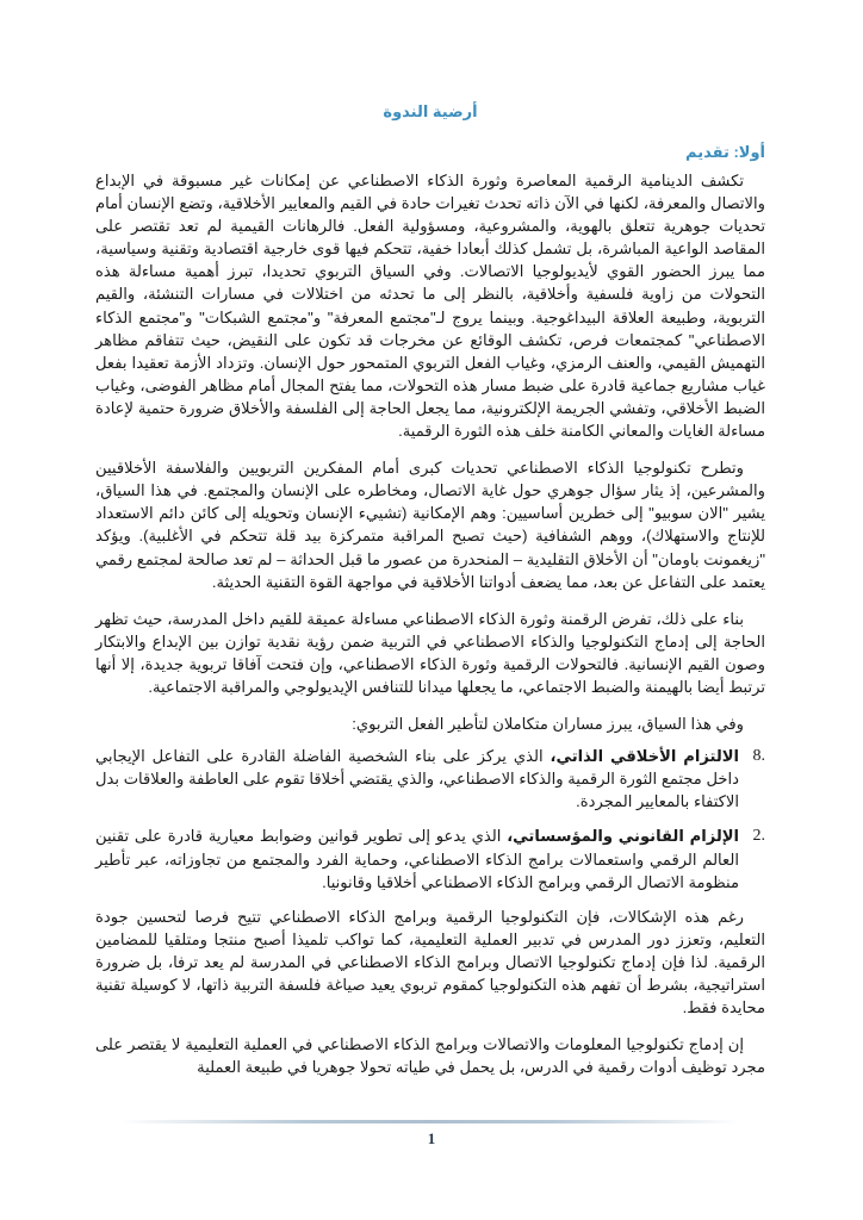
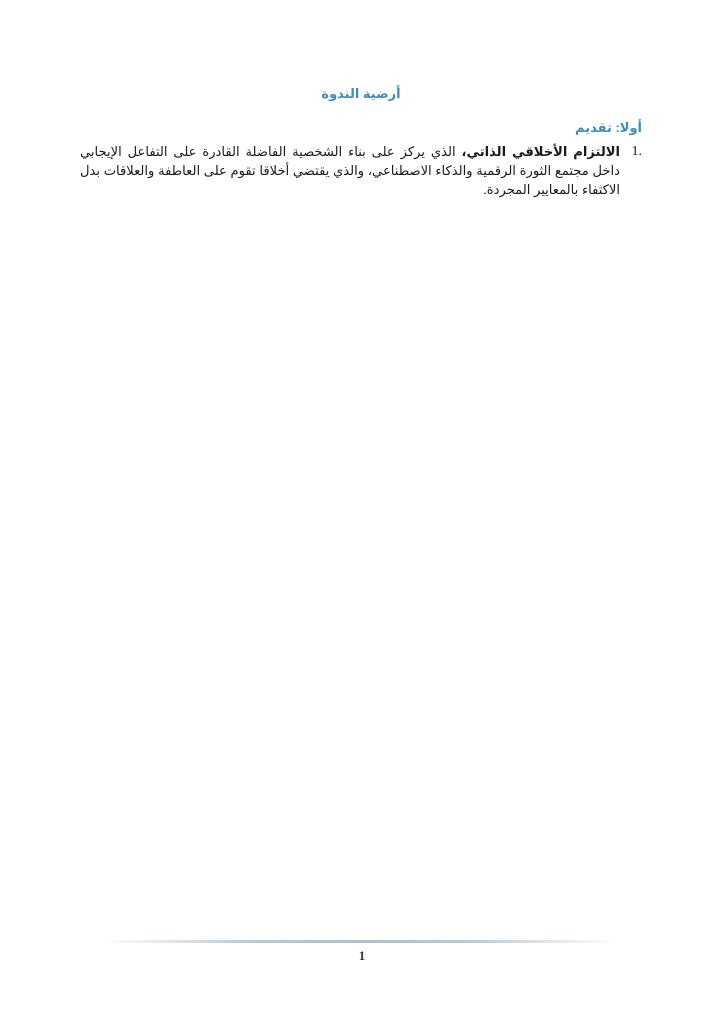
  أرضية الندوة
  أولا: تقديم
- تكشف الدينامية الرقمية المعاصرة وثورة الذكاء الاصطناعي عن إمكانات غير مسبوقة في الإبداع والاتصال والمعرفة، لكنها في الآن ذاته تحدث تغيرات حادة في القيم والمعايير الأخلاقية، وتضع الإنسان أمام تحديات جوهرية تتعلق بالهوية، والمشروعية، ومسؤولية الفعل. فالرهانات القيمية لم تعد تقتصر على المقاصد الواعية المباشرة، بل تشمل كذلك أبعادا خفية، تتحكم فيها قوى خارجية اقتصادية وتقنية وسياسية، مما يبرز الحضور القوي لأيديولوجيا الاتصالات. وفي السياق التربوي تحديدا، تبرز أهمية مساءلة هذه التحولات من زاوية فلسفية وأخلاقية، بالنظر إلى ما تحدثه من اختلالات في مسارات التنشئة، والقيم التربوية، وطبيعة العلاقة البيداغوجية. وبينما يروج لـ"مجتمع المعرفة" و"مجتمع الشبكات" و"مجتمع الذكاء الاصطناعي" كمجتمعات فرص، تكشف الوقائع عن مخرجات قد تكون على النقيض، حيث تتفاقم مظاهر التهميش القيمي، والعنف الرمزي، وغياب الفعل التربوي المتمحور حول الإنسان. وتزداد الأزمة تعقيدا بفعل غياب مشاريع جماعية قادرة على ضبط مسار هذه التحولات، مما يفتح المجال أمام مظاهر الفوضى، وغياب الضبط الأخلاقي، وتفشي الجريمة الإلكترونية، مما يجعل الحاجة إلى الفلسفة والأخلاق ضرورة حتمية لإعادة مساءلة الغايات والمعاني الكامنة خلف هذه الثورة الرقمية.
- وتطرح تكنولوجيا الذكاء الاصطناعي تحديات كبرى أمام المفكرين التربويين والفلاسفة الأخلاقيين والمشرعين، إذ يثار سؤال جوهري حول غاية الاتصال، ومخاطره على الإنسان والمجتمع. في هذا السياق، يشير "الان سوبيو" إلى خطرين أساسيين: وهم الإمكانية (تشييء الإنسان وتحويله إلى كائن دائم الاستعداد للإنتاج والاستهلاك)، ووهم الشفافية (حيث تصبح المراقبة متمركزة بيد قلة تتحكم في الأغلبية). ويؤكد "زيغمونت باومان" أن الأخلاق التقليدية – المنحدرة من عصور ما قبل الحداثة – لم تعد صالحة لمجتمع رقمي يعتمد على التفاعل عن بعد، مما يضعف أدواتنا الأخلاقية في مواجهة القوة التقنية الحديثة.
- بناء على ذلك، تفرض الرقمنة وثورة الذكاء الاصطناعي مساءلة عميقة للقيم داخل المدرسة، حيث تظهر الحاجة إلى إدماج التكنولوجيا والذكاء الاصطناعي في التربية ضمن رؤية نقدية توازن بين الإبداع والابتكار وصون القيم الإنسانية. فالتحولات الرقمية وثورة الذكاء الاصطناعي، وإن فتحت آفاقا تربوية جديدة، إلا أنها ترتبط أيضا بالهيمنة والضبط الاجتماعي، ما يجعلها ميدانا للتنافس الإيديولوجي والمراقبة الاجتماعية.
- وفي هذا السياق، يبرز مساران متكاملان لتأطير الفعل التربوي:
- 8.
+ 1.
  الالتزام الأخلاقي الذاتي، الذي يركز على بناء الشخصية الفاضلة القادرة على التفاعل الإيجابي داخل مجتمع الثورة الرقمية والذكاء الاصطناعي، والذي يقتضي أخلاقا تقوم على العاطفة والعلاقات بدل الاكتفاء بالمعايير المجردة.
- 2.
- الإلزام القانوني والمؤسساتي، الذي يدعو إلى تطوير قوانين وضوابط معيارية قادرة على تقنين العالم الرقمي واستعمالات برامج الذكاء الاصطناعي، وحماية الفرد والمجتمع من تجاوزاته، عبر تأطير منظومة الاتصال الرقمي وبرامج الذكاء الاصطناعي أخلاقيا وقانونيا.
- رغم هذه الإشكالات، فإن التكنولوجيا الرقمية وبرامج الذكاء الاصطناعي تتيح فرصا لتحسين جودة التعليم، وتعزز دور المدرس في تدبير العملية التعليمية، كما تواكب تلميذا أصبح منتجا ومتلقيا للمضامين الرقمية. لذا فإن إدماج تكنولوجيا الاتصال وبرامج الذكاء الاصطناعي في المدرسة لم يعد ترفا، بل ضرورة استراتيجية، بشرط أن تفهم هذه التكنولوجيا كمقوم تربوي يعيد صياغة فلسفة التربية ذاتها، لا كوسيلة تقنية محايدة فقط.
- إن إدماج تكنولوجيا المعلومات والاتصالات وبرامج الذكاء الاصطناعي في العملية التعليمية لا يقتصر على مجرد توظيف أدوات رقمية في الدرس، بل يحمل في طياته تحولا جوهريا في طبيعة العملية
  1
